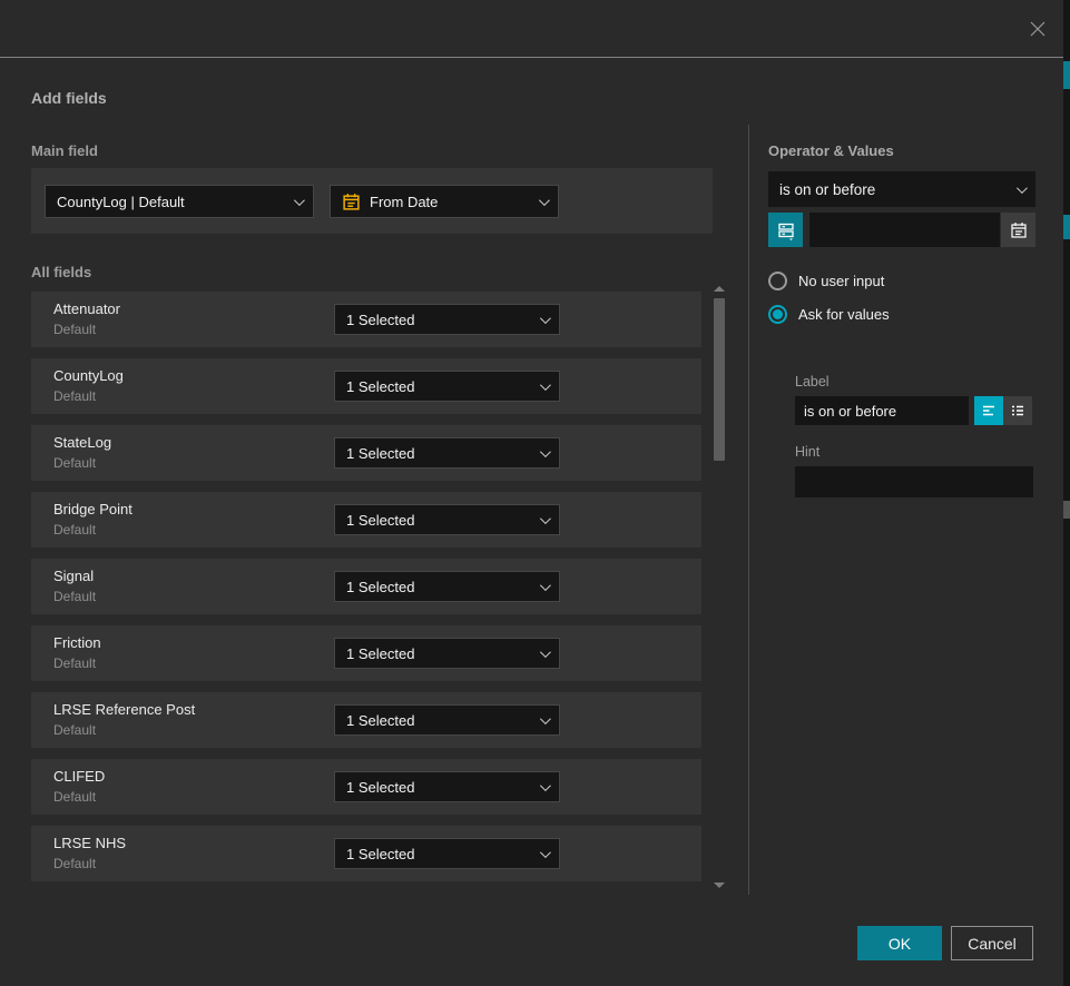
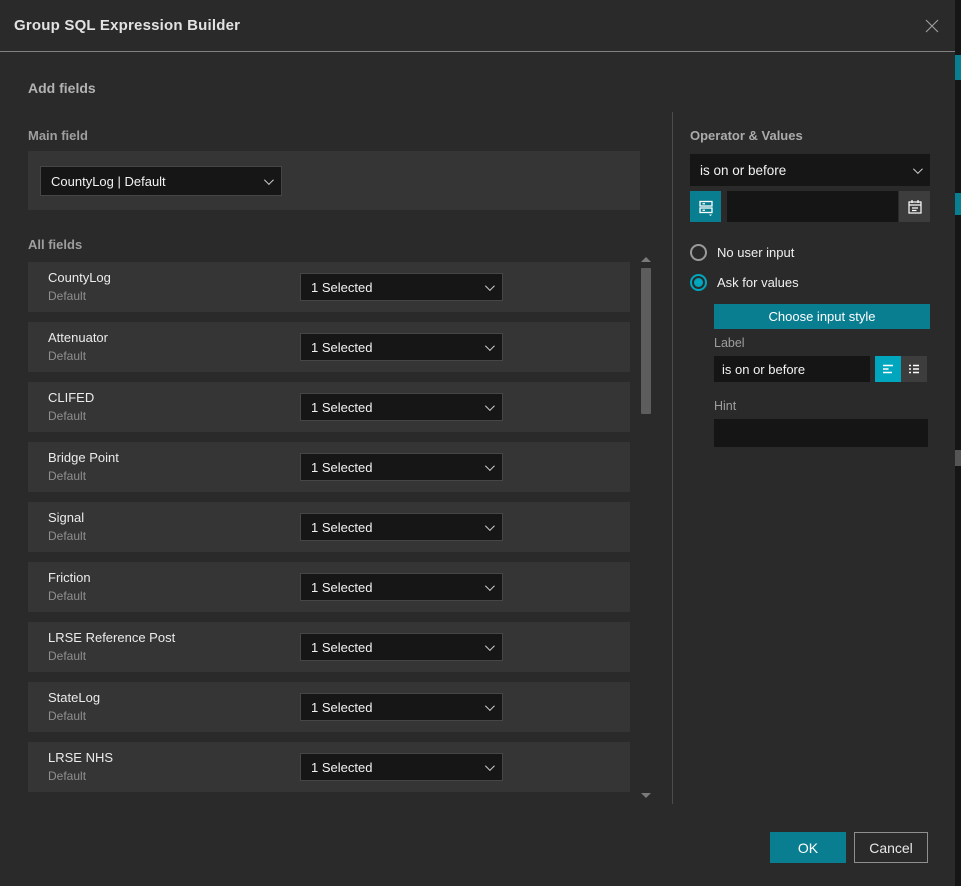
+ Group SQL Expression Builder
  Add fields
  Main field
  All fields
  Operator & Values
  CountyLog | Default
- From Date
- Attenuator
+ CountyLog
  Default
  1 Selected
- CountyLog
+ Attenuator
  Default
  1 Selected
- StateLog
+ CLIFED
  Default
  1 Selected
  Bridge Point
  Default
  1 Selected
  Signal
  Default
  1 Selected
  Friction
  Default
  1 Selected
  LRSE Reference Post
  Default
  1 Selected
- CLIFED
+ StateLog
  Default
  1 Selected
  LRSE NHS
  Default
  1 Selected
  is on or before
  No user input
  Ask for values
+ Choose input style
  Label
  is on or before
  Hint
  OK
  Cancel
